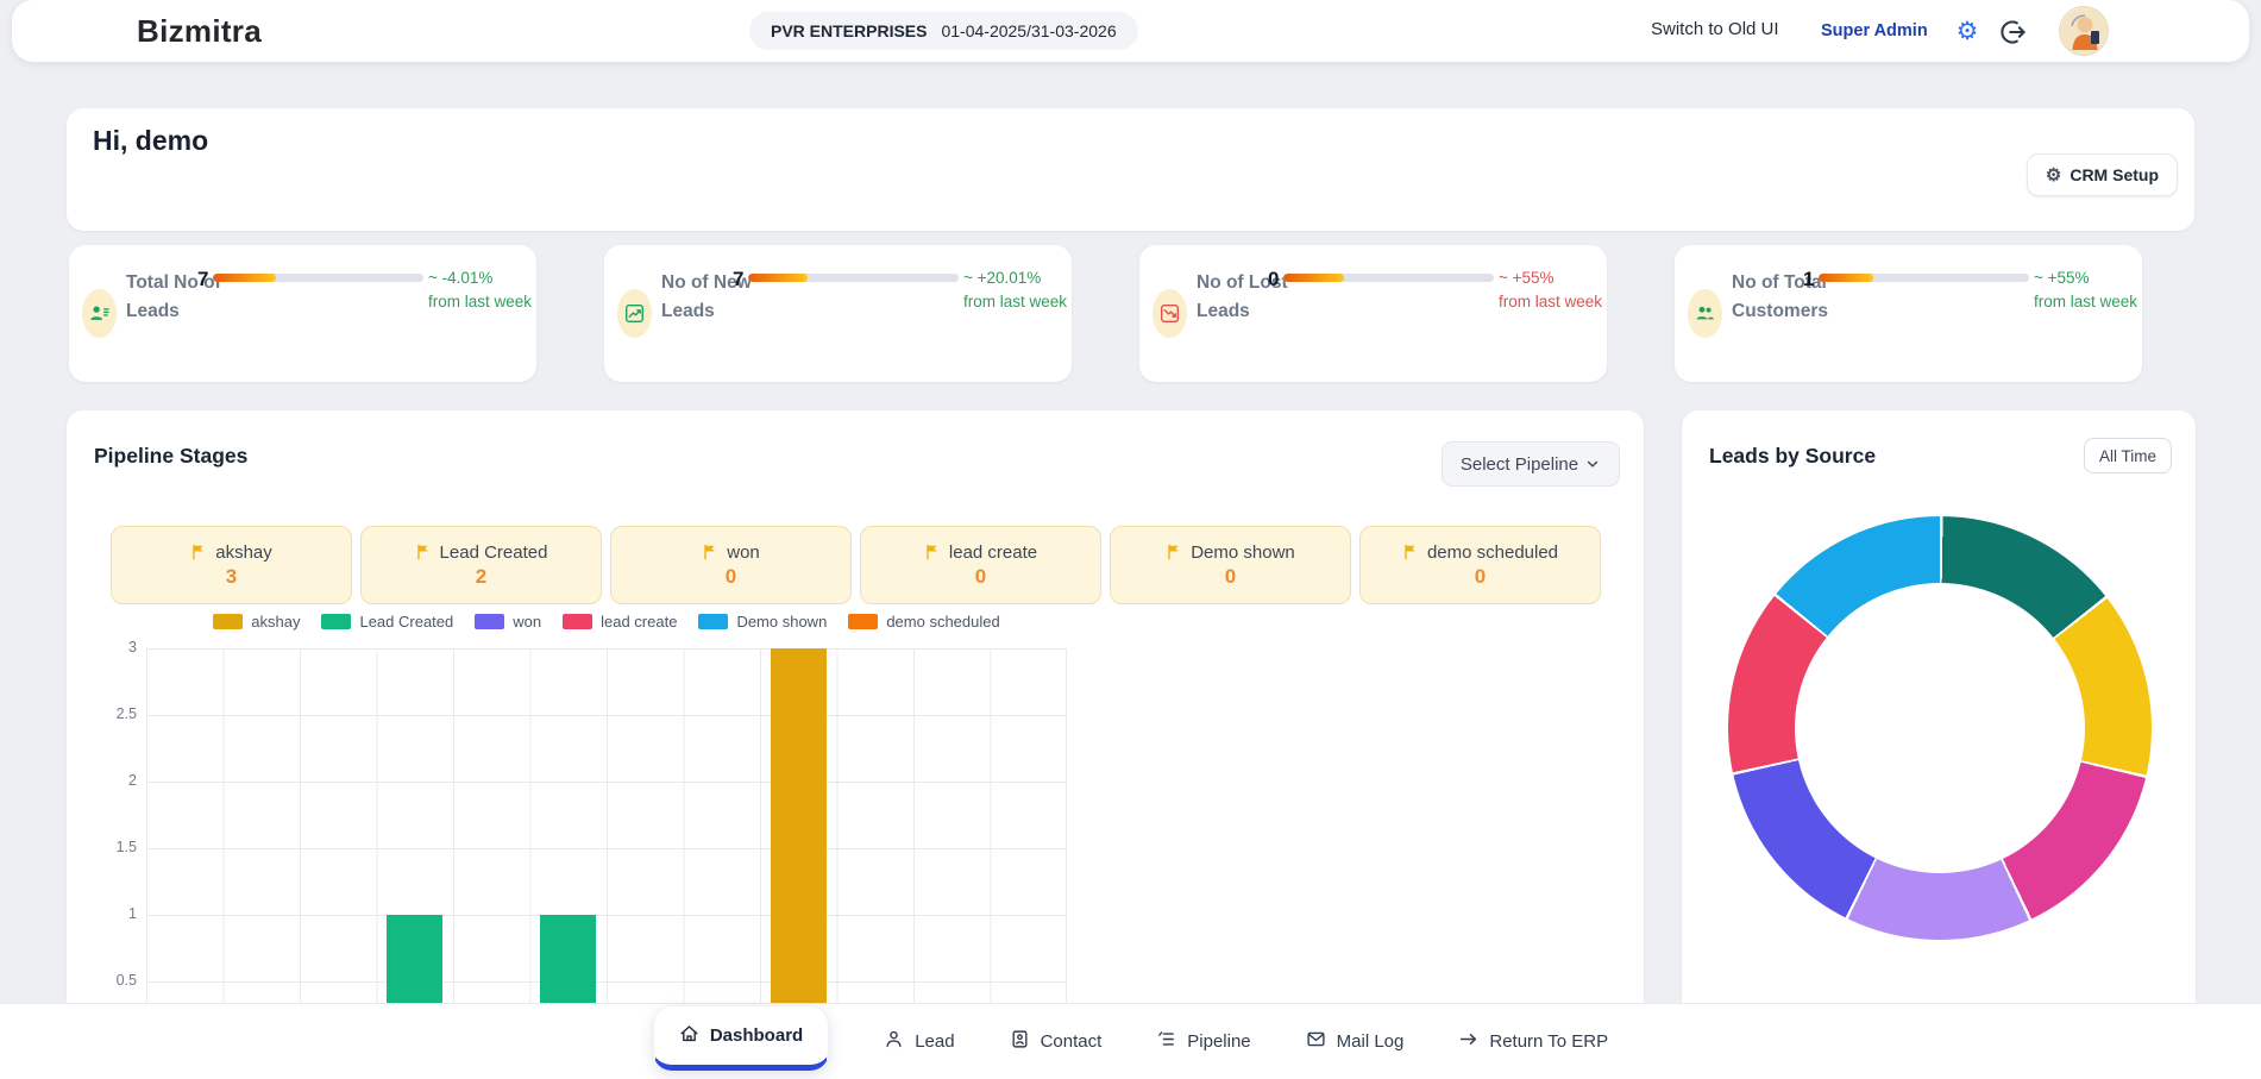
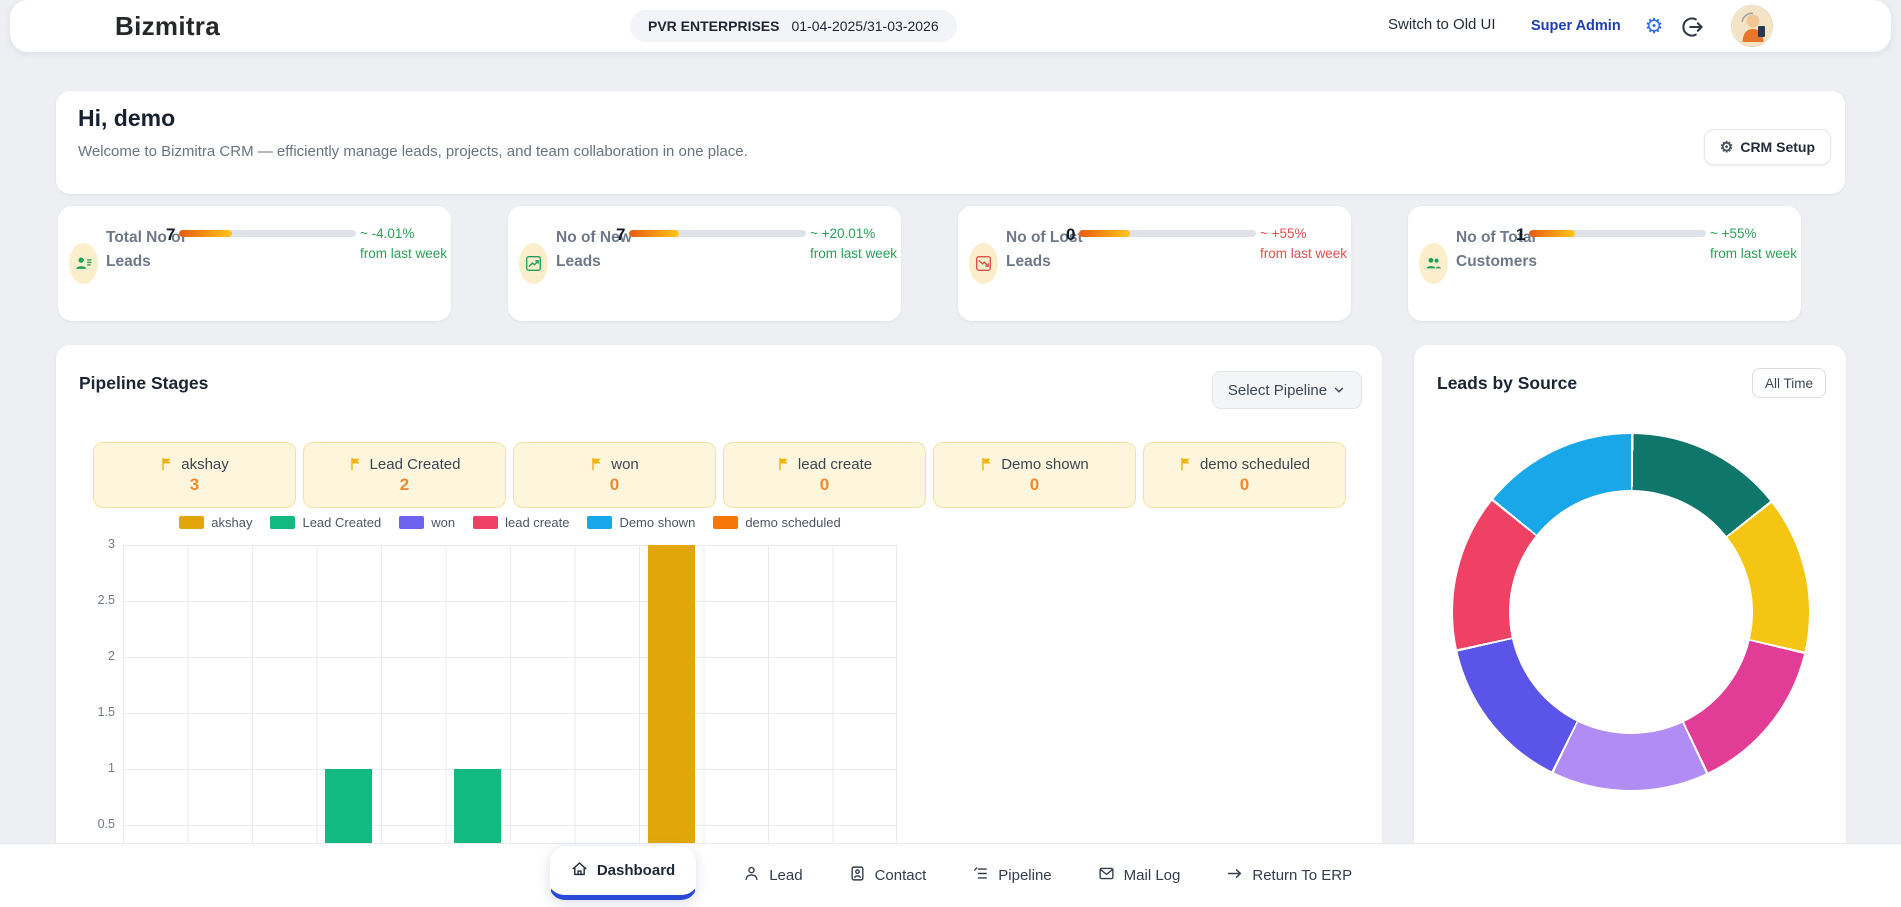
  Bizmitra
  PVR ENTERPRISES
  01-04-2025/31-03-2026
  Switch to Old UI
  Super Admin
  ⚙︎
  Hi, demo
+ Welcome to Bizmitra CRM — efficiently manage leads, projects, and team collaboration in one place.
  ⚙︎
  CRM Setup
  Total No of Leads
  7
  ~ -4.01%
  from last week
  No of New Leads
  7
  ~ +20.01%
  from last week
  No of Lost Leads
  0
  ~ +55%
  from last week
  No of Total Customers
  1
  ~ +55%
  from last week
  Pipeline Stages
  Select Pipeline
  akshay
  3
  Lead Created
  2
  won
  0
  lead create
  0
  Demo shown
  0
  demo scheduled
  0
  akshay
  Lead Created
  won
  lead create
  Demo shown
  demo scheduled
  3
  2.5
  2
  1.5
  1
  0.5
  Leads by Source
  All Time
  Dashboard
  Lead
  Contact
  Pipeline
  Mail Log
  Return To ERP
